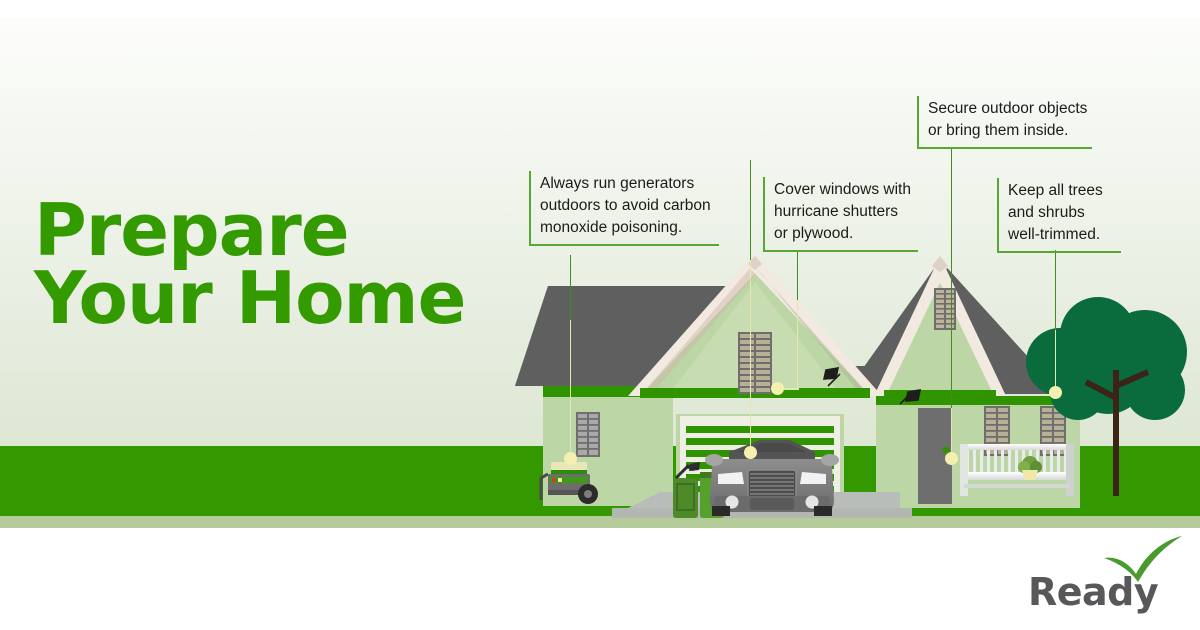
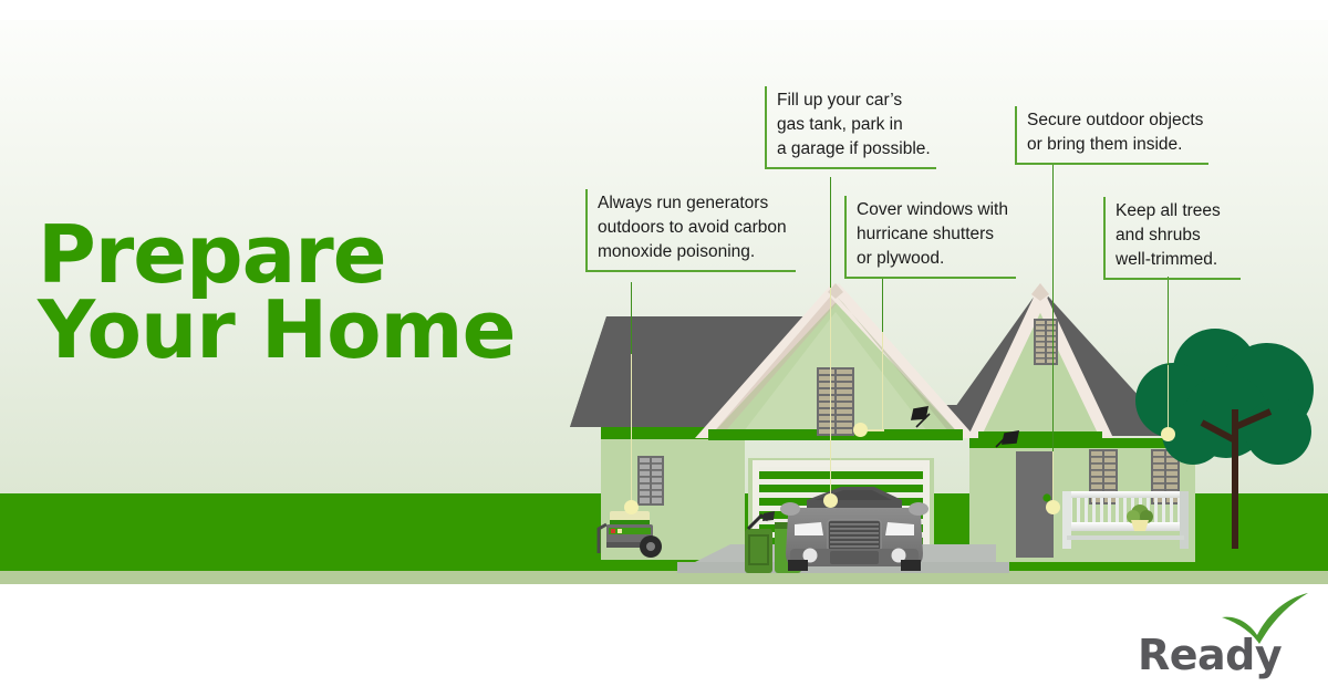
  Prepare
  Your Home
  Always run generators
  outdoors to avoid carbon
  monoxide poisoning.
+ Fill up your car’s
+ gas tank, park in
+ a garage if possible.
  Cover windows with
  hurricane shutters
  or plywood.
  Secure outdoor objects
  or bring them inside.
  Keep all trees
  and shrubs
  well-trimmed.
  Ready
